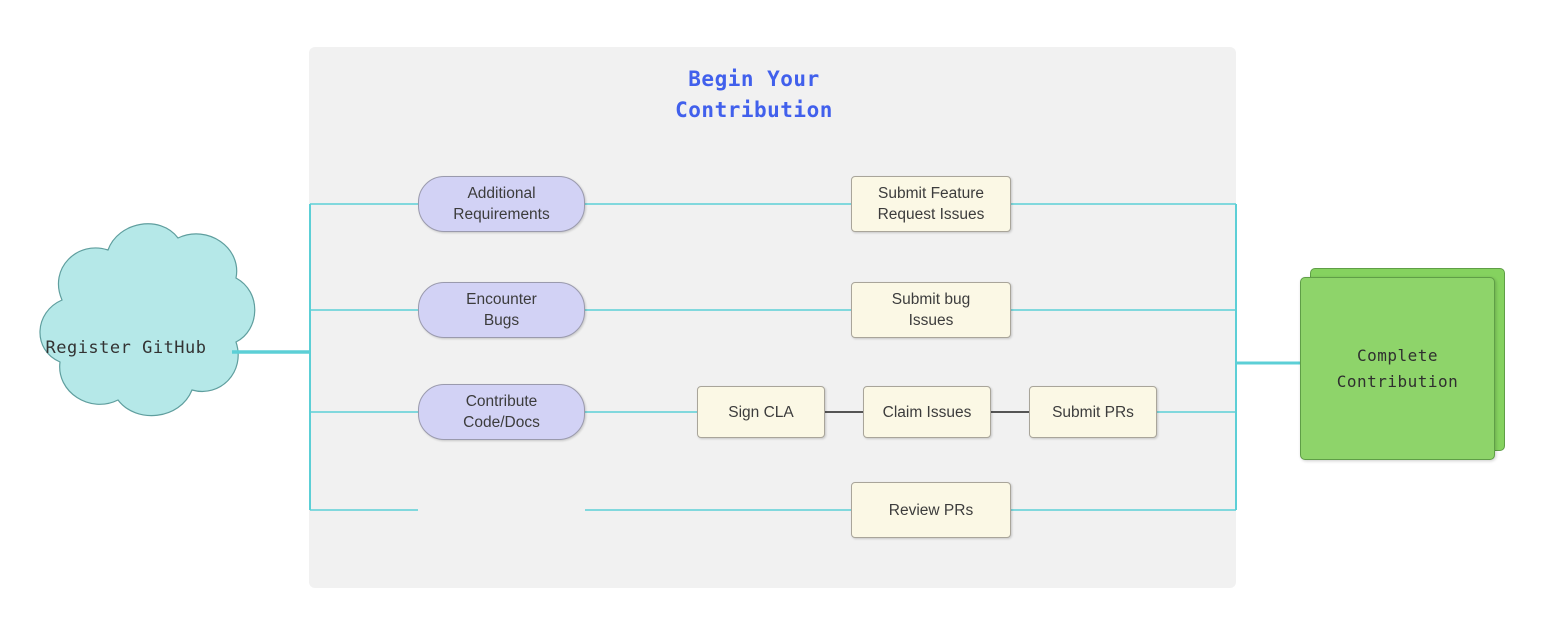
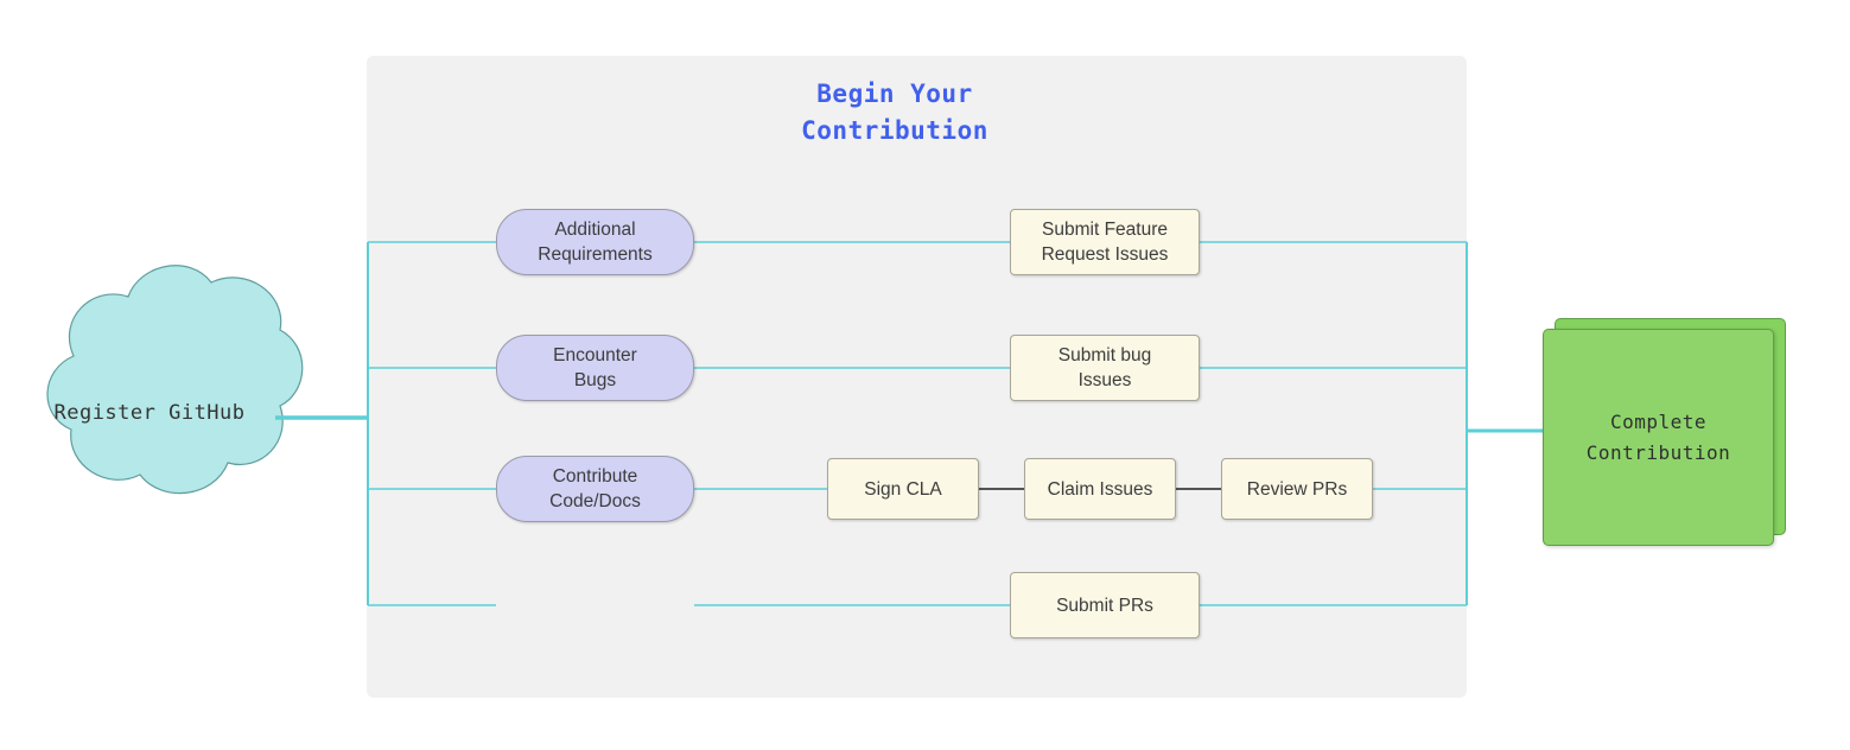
  Begin Your
  Contribution
  Register GitHub
  Additional
  Requirements
  Encounter
  Bugs
  Contribute
  Code/Docs
  Submit Feature
  Request Issues
  Submit bug
  Issues
- Review PRs
+ Submit PRs
  Sign CLA
  Claim Issues
- Submit PRs
+ Review PRs
  Complete
  Contribution
